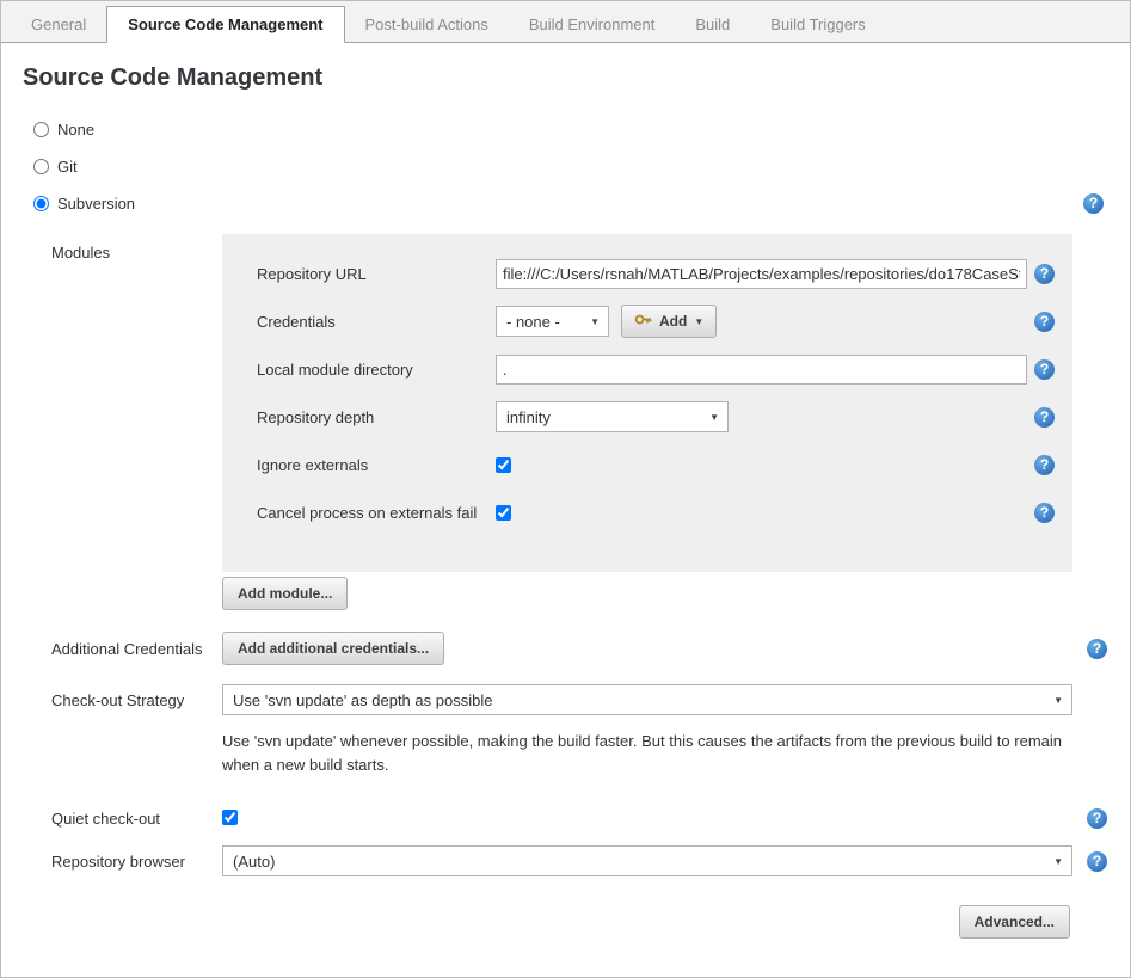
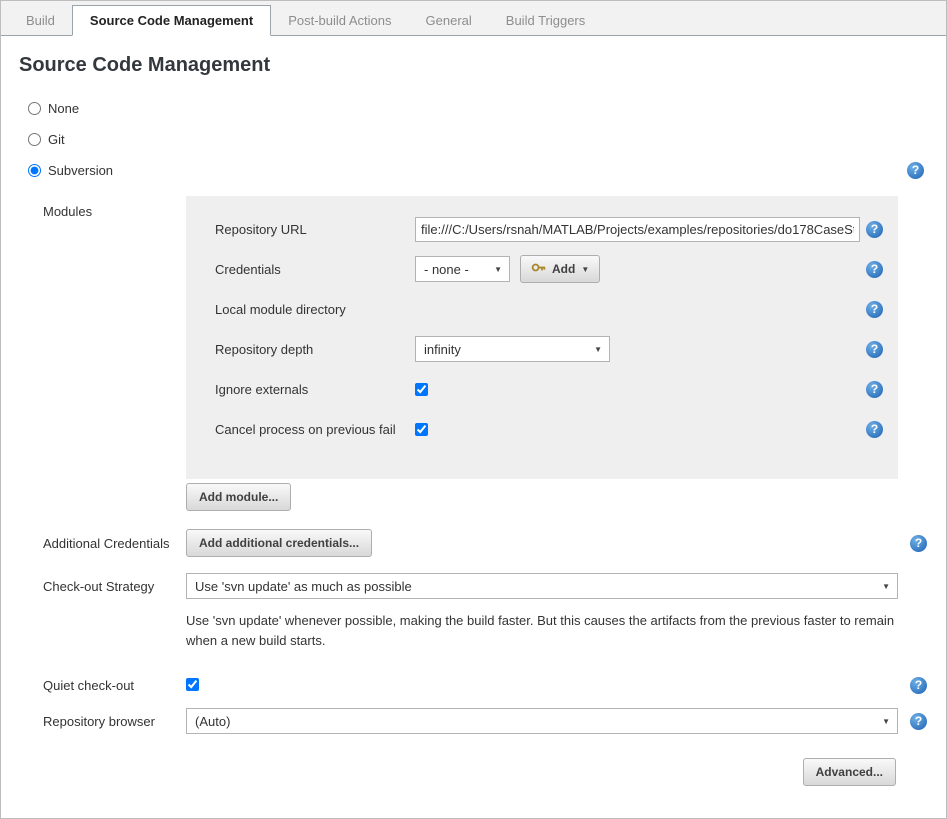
- General
+ Build
  Source Code Management
  Post-build Actions
- Build Environment
- Build
+ General
  Build Triggers
  Source Code Management
  None
  Git
  Subversion
  ?
  Modules
  Repository URL
  file:///C:/Users/rsnah/MATLAB/Projects/examples/repositories/do178CaseS
  ?
  Credentials
  - none -
  ▼
  Add
  ▼
  ?
  Local module directory
- .
  ?
  Repository depth
  infinity
  ▼
  ?
  Ignore externals
  ?
- Cancel process on externals fail
+ Cancel process on previous fail
  ?
  Add module...
  Additional Credentials
  Add additional credentials...
  ?
  Check-out Strategy
- Use 'svn update' as depth as possible
+ Use 'svn update' as much as possible
  ▼
- Use 'svn update' whenever possible, making the build faster. But this causes the artifacts from the previous build to remain when a new build starts.
+ Use 'svn update' whenever possible, making the build faster. But this causes the artifacts from the previous faster to remain when a new build starts.
  Quiet check-out
  ?
  Repository browser
  (Auto)
  ▼
  ?
  Advanced...
